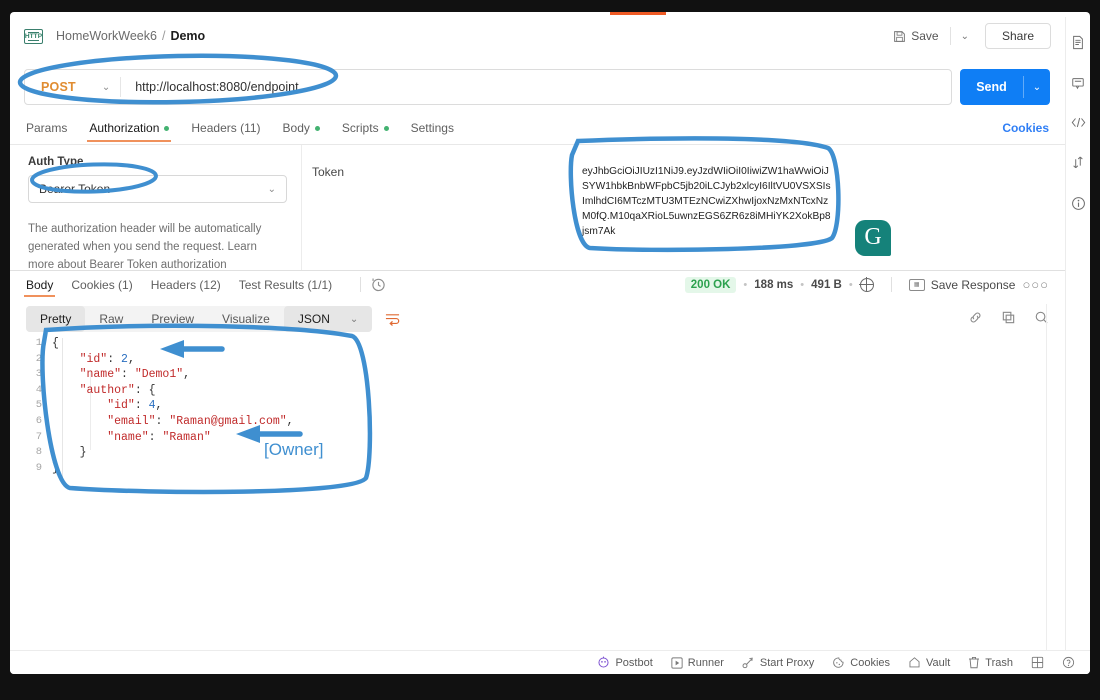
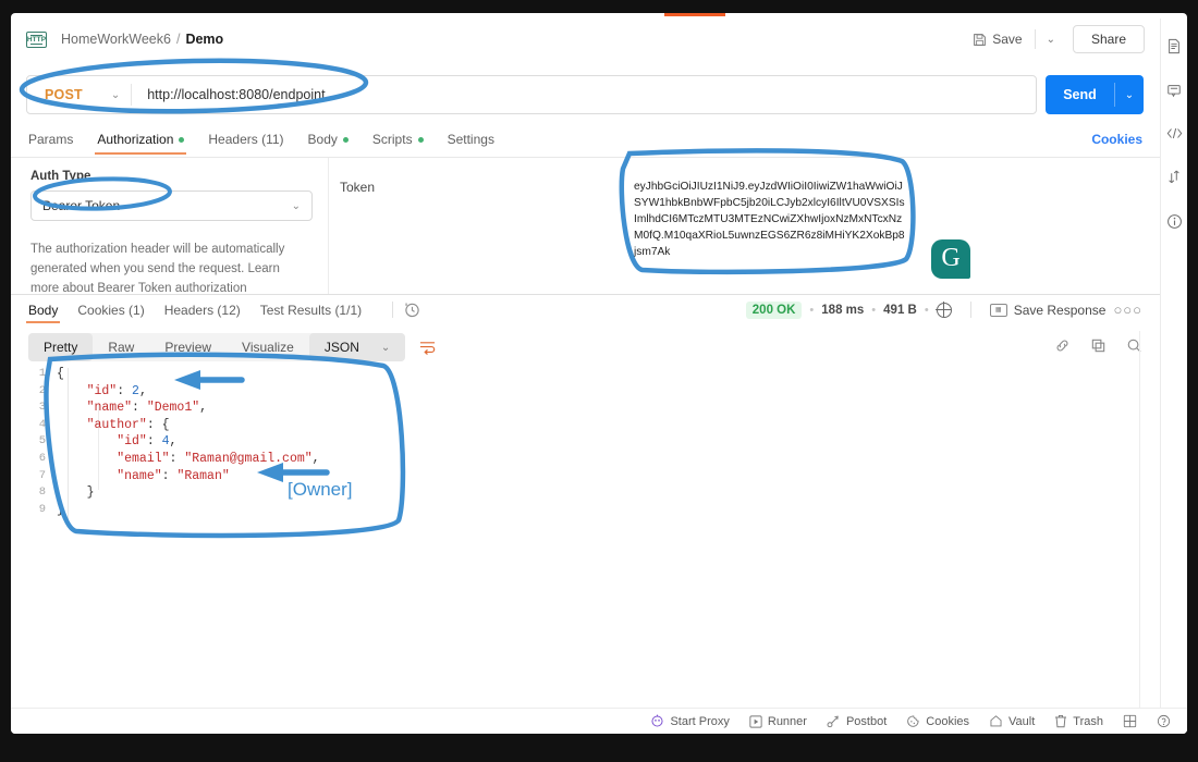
  HomeWorkWeek6
  /
  Demo
  Save
  ⌄
  Share
  POST
  ⌄
  http://localhost:8080/endpoint
  Send
  ⌄
  Params
  Authorization
  Headers (11)
  Body
  Scripts
  Settings
  Cookies
  Auth Type
  ⌄
  The authorization header will be automatically generated when you send the request. Learn more about Bearer Token authorization
  Token
  eyJhbGciOiJIUzI1NiJ9.eyJzdWIiOiI0IiwiZW1haWwiOiJSYW1hbkBnbWFpbC5jb20iLCJyb2xlcyI6IltVU0VSXSIsImlhdCI6MTczMTU3MTEzNCwiZXhwIjoxNzMxNTcxNzM0fQ.M10qaXRioL5uwnzEGS6ZR6z8iMHiYK2XokBp8jsm7Ak
  Body
  Cookies (1)
  Headers (12)
  Test Results (1/1)
  200 OK
  •
  188 ms
  •
  491 B
  •
  Save Response
  ○○○
  Pretty
  Raw
  Preview
  Visualize
  JSON
  ⌄
  1
  {
  2
  "id": 2,
  3
  "name": "Demo1",
  4
  "author": {
  5
  "id": 4,
  6
  "email": "Raman@gmail.com",
  7
  "name": "Raman"
  8
  }
  9
- Postbot
+ Start Proxy
  Runner
- Start Proxy
+ Postbot
  Cookies
  Vault
  Trash
  G
  [Owner]
